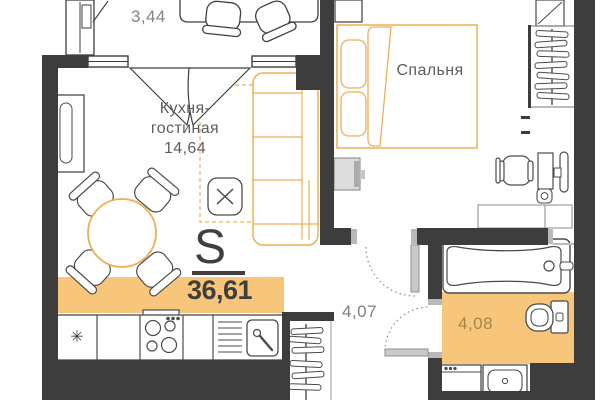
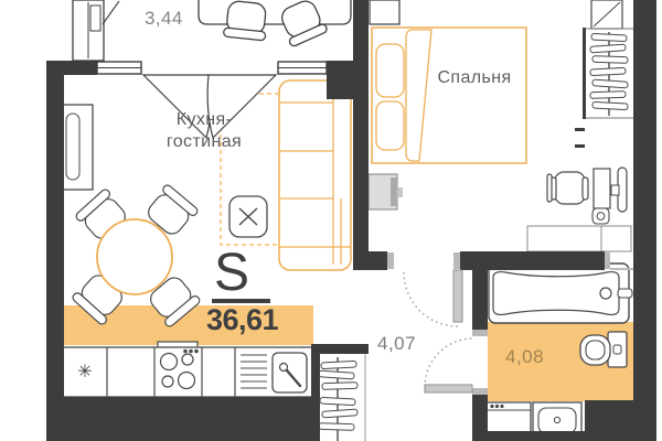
  3,44
  Кухня-
  гостиная
- 14,64
  Спальня
  S
  36,61
  4,07
  4,08
  ✳
